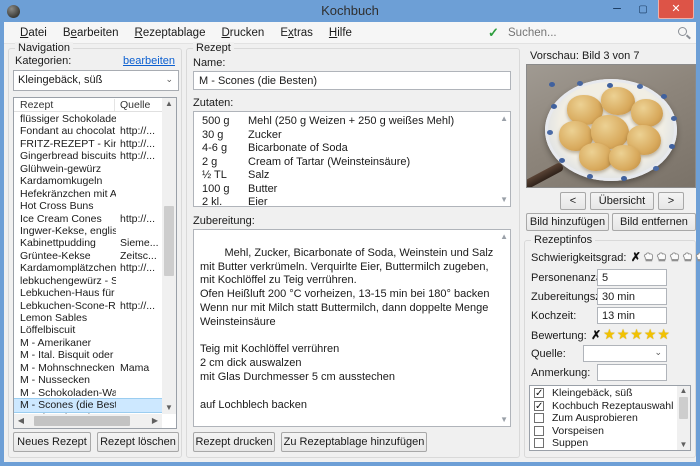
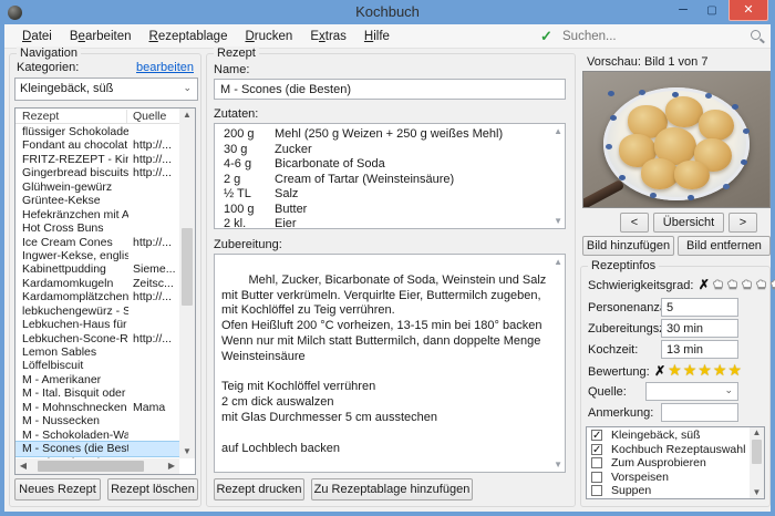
  Kochbuch
  –
  ▢
  ✕
  Datei
  Bearbeiten
  Rezeptablage
  Drucken
  Extras
  Hilfe
  ✓
  Suchen...
  Navigation
  Kategorien:
  bearbeiten
  Kleingebäck, süß
  ⌄
  Rezept
  Quelle
  flüssiger Schokolade
  http://...
  http://...
  Gingerbread biscuits
  http://...
  Glühwein-gewürz
- Kardamomkugeln
+ Grüntee-Kekse
  Hot Cross Buns
  Ice Cream Cones
  http://...
  Ingwer-Kekse, englis
  Kabinettpudding
  Sieme...
- Grüntee-Kekse
+ Kardamomkugeln
  Zeitsc...
  Kardamomplätzchen
  http://...
  Lebkuchen-Scone-R
  http://...
  Lemon Sables
  Löffelbiscuit
  M - Amerikaner
  M - Ital. Bisquit oder
  M - Mohnschnecken
  Mama
  M - Nussecken
  M - Scones (die Best
  ▲
  ▼
  ◀
  ▶
  Neues Rezept
  Rezept löschen
  Rezept
  Name:
  M - Scones (die Besten)
  Zutaten:
- 500 g
+ 200 g
  Mehl (250 g Weizen + 250 g weißes Mehl)
  30 g
  Zucker
  4-6 g
  Bicarbonate of Soda
  2 g
  Cream of Tartar (Weinsteinsäure)
  ½ TL
  Salz
  100 g
  Butter
  2 kl.
  Eier
  ▲
  ▼
  Zubereitung:
  Mehl, Zucker, Bicarbonate of Soda, Weinstein und Salz mit Butter verkrümeln. Verquirlte Eier, Buttermilch zugeben, mit Kochlöffel zu Teig verrühren.
  Ofen Heißluft 200 °C vorheizen, 13-15 min bei 180° backen
  Wenn nur mit Milch statt Buttermilch, dann doppelte Menge Weinsteinsäure
  Teig mit Kochlöffel verrühren
  2 cm dick auswalzen
  mit Glas Durchmesser 5 cm ausstechen
  auf Lochblech backen
  ▲
  ▼
  Rezept drucken
  Zu Rezeptablage hinzufügen
- Vorschau: Bild 3 von 7
+ Vorschau: Bild 1 von 7
  <
  Übersicht
  >
  Bild hinzufügen
  Bild entfernen
  Rezeptinfos
  Schwierigkeitsgrad: ✗
  Personenanz
  5
  Zubereitungs
  30 min
  Kochzeit:
  13 min
  Bewertung: ✗ ★★★★★
  Quelle:
  ⌄
  Anmerkung:
  ✓
  Kleingebäck, süß
  ✓
  Kochbuch Rezeptauswahl
  Zum Ausprobieren
  Vorspeisen
  Suppen
  ▲
  ▼
